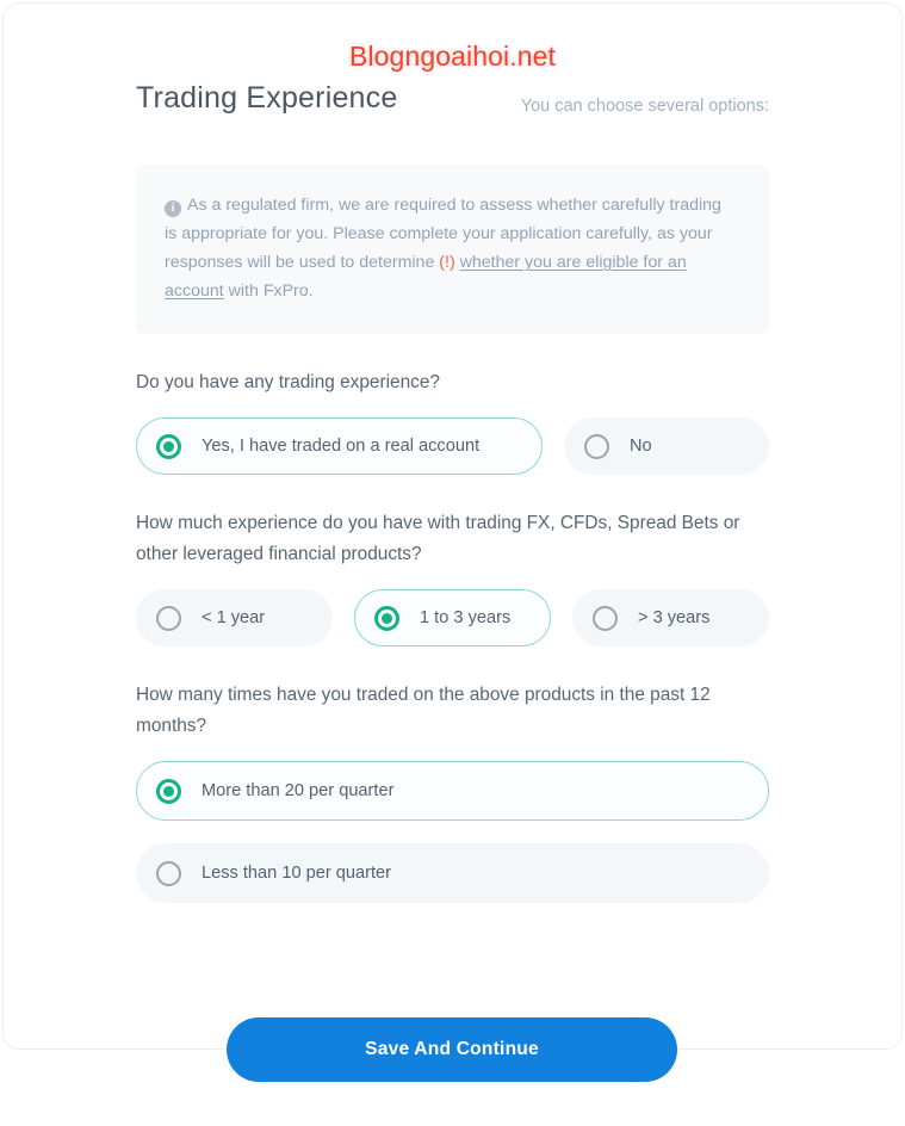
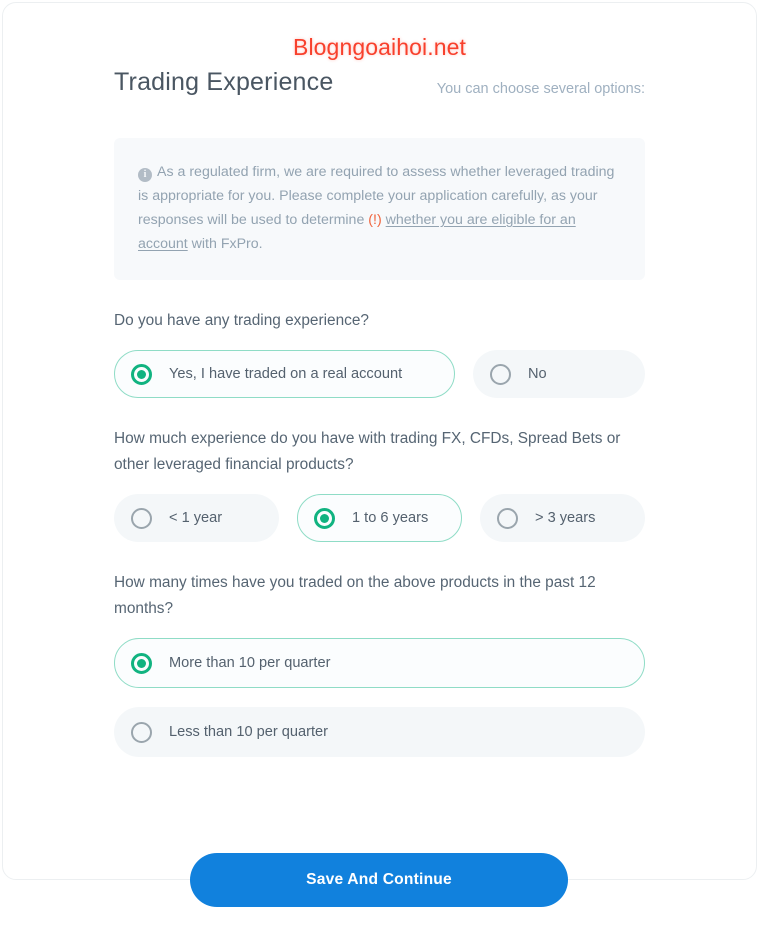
  Blogngoaihoi.net
  Trading Experience
  You can choose several options:
- i As a regulated firm, we are required to assess whether carefully trading is appropriate for you. Please complete your application carefully, as your responses will be used to determine (!) whether you are eligible for an account with FxPro.
+ i As a regulated firm, we are required to assess whether leveraged trading is appropriate for you. Please complete your application carefully, as your responses will be used to determine (!) whether you are eligible for an account with FxPro.
  Do you have any trading experience?
  Yes, I have traded on a real account
  No
  How much experience do you have with trading FX, CFDs, Spread Bets or other leveraged financial products?
  < 1 year
- 1 to 3 years
+ 1 to 6 years
  > 3 years
  How many times have you traded on the above products in the past 12 months?
- More than 20 per quarter
+ More than 10 per quarter
  Less than 10 per quarter
  Save And Continue
